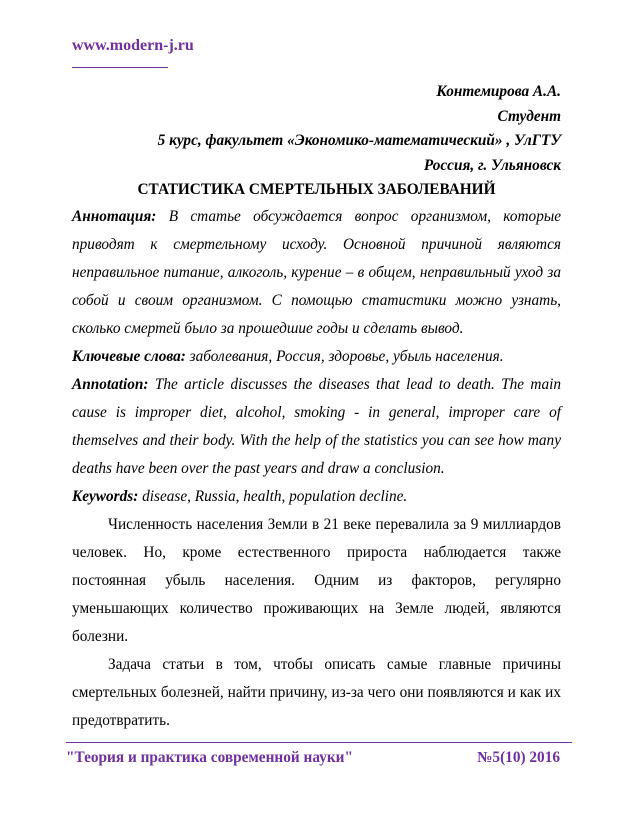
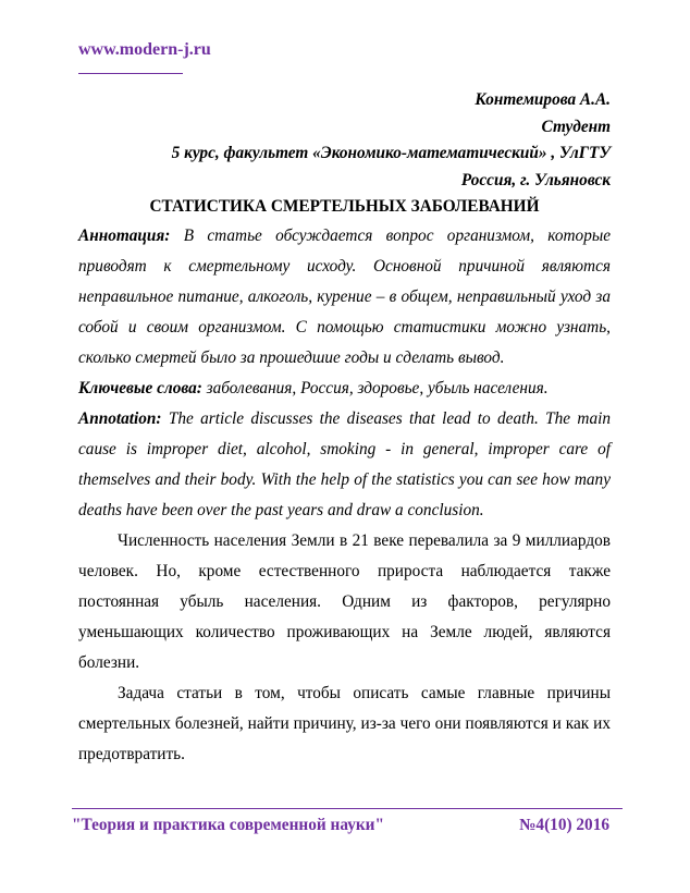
  www.modern-j.ru
  Контемирова А.А.
  Студент
  5 курс, факультет «Экономико-математический» , УлГТУ
  Россия, г. Ульяновск
  СТАТИСТИКА СМЕРТЕЛЬНЫХ ЗАБОЛЕВАНИЙ
  Аннотация: В статье обсуждается вопрос организмом, которые приводят к смертельному исходу. Основной причиной являются неправильное питание, алкоголь, курение – в общем, неправильный уход за собой и своим организмом. С помощью статистики можно узнать, сколько смертей было за прошедшие годы и сделать вывод.
  Ключевые слова: заболевания, Россия, здоровье, убыль населения.
  Annotation: The article discusses the diseases that lead to death. The main cause is improper diet, alcohol, smoking - in general, improper care of themselves and their body. With the help of the statistics you can see how many deaths have been over the past years and draw a conclusion.
- Keywords: disease, Russia, health, population decline.
  Численность населения Земли в 21 веке перевалила за 9 миллиардов человек. Но, кроме естественного прироста наблюдается также постоянная убыль населения. Одним из факторов, регулярно уменьшающих количество проживающих на Земле людей, являются болезни.
  Задача статьи в том, чтобы описать самые главные причины смертельных болезней, найти причину, из-за чего они появляются и как их предотвратить.
  "Теория и практика современной науки"
- №5(10) 2016
+ №4(10) 2016
